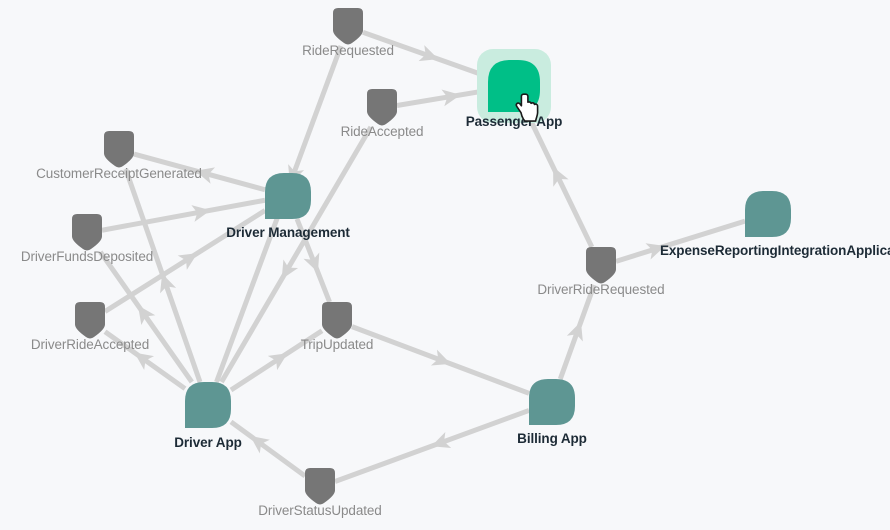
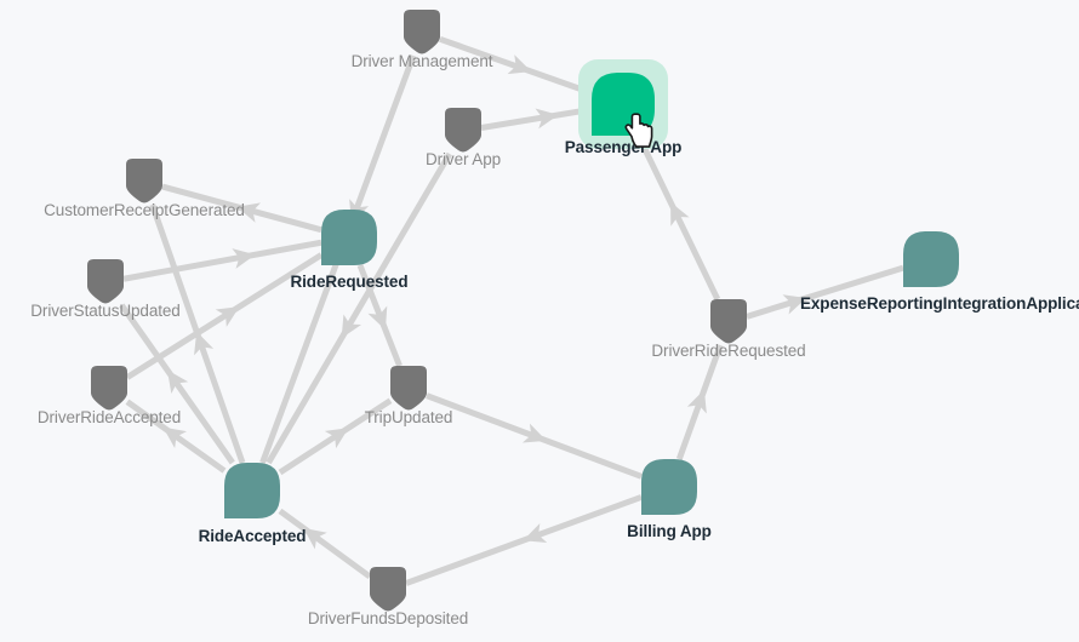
- RideRequested
+ Driver Management
- RideAccepted
+ Driver App
  Passeng App
  CustomerReceiptGenerated
- Driver Management
+ RideRequested
- DriverFundsDeposited
+ DriverStatusUpdated
  DriverRideRequested
  ExpenseReportingIntegrationAppl
  DriverRideAccepted
  TripUpdated
- Driver App
+ RideAccepted
  Billing App
- DriverStatusUpdated
+ DriverFundsDeposited
